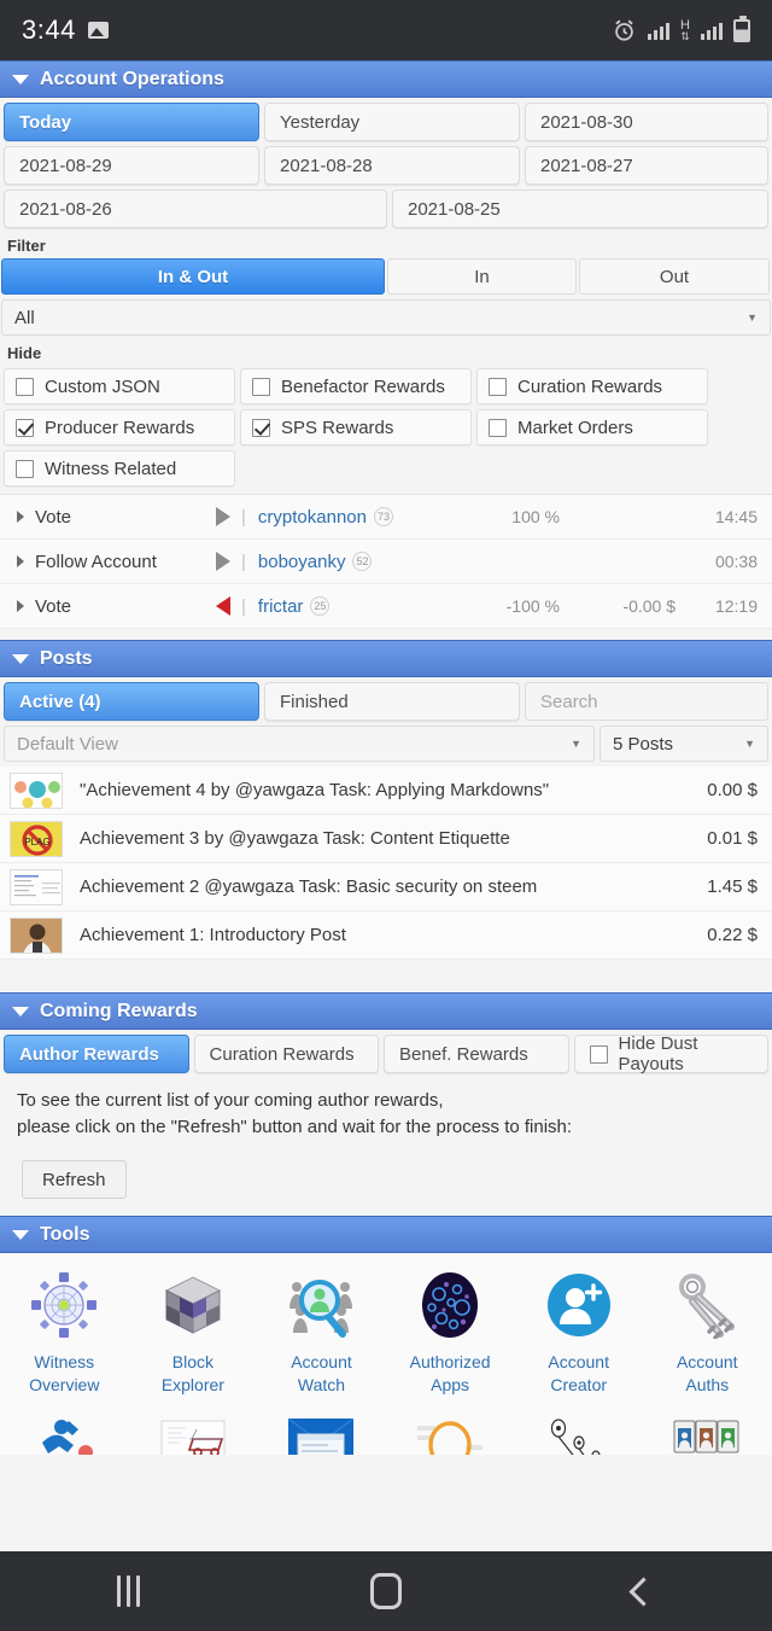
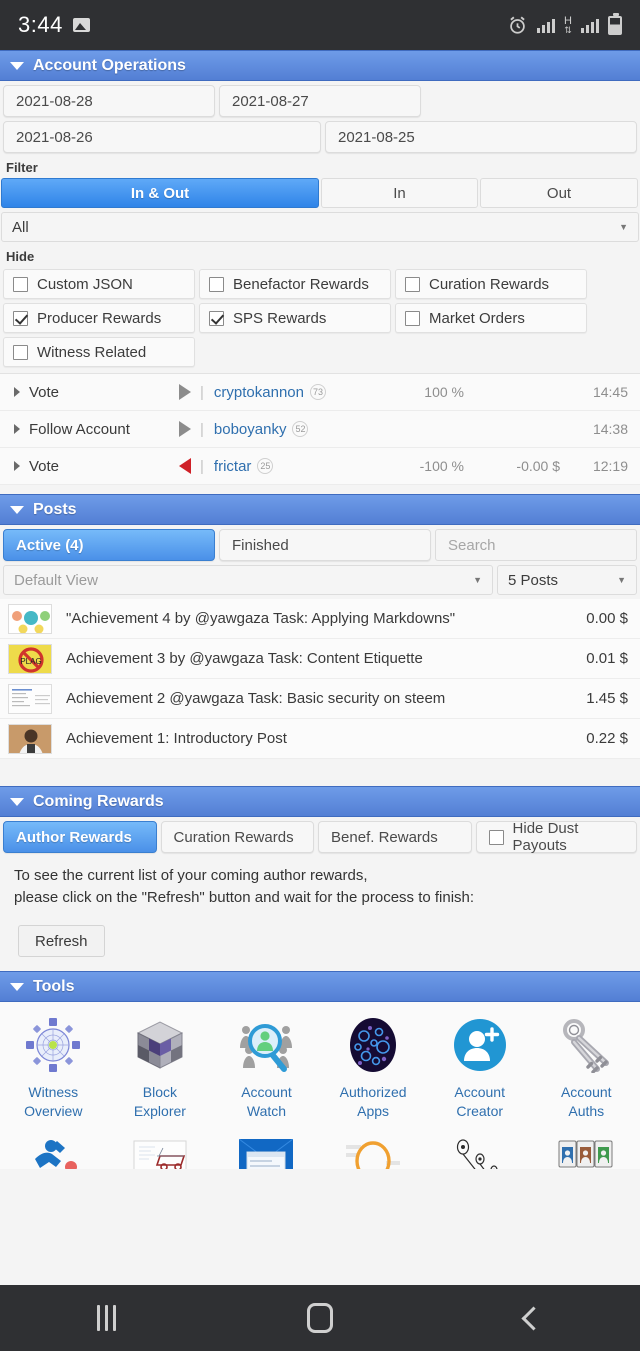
  3:44
  H
  ⇅
  Account Operations
- Today
- Yesterday
- 2021-08-30
- 2021-08-29
  2021-08-28
  2021-08-27
  2021-08-26
  2021-08-25
  Filter
  In & Out
  In
  Out
  All
  ▼
  Hide
  Custom JSON
  Benefactor Rewards
  Curation Rewards
  Producer Rewards
  SPS Rewards
  Market Orders
  Witness Related
  Vote
  |
  cryptokannon
  73
  100 %
  14:45
  Follow Account
  |
  boboyanky
  52
- 00:38
+ 14:38
  Vote
  |
  frictar
  25
  -100 %
  -0.00 $
  12:19
  Posts
  Active (4)
  Finished
  Search
  Default View
  ▼
  5 Posts
  ▼
  "Achievement 4 by @yawgaza Task: Applying Markdowns"
  0.00 $
  PLAG
  Achievement 3 by @yawgaza Task: Content Etiquette
  0.01 $
  Achievement 2 @yawgaza Task: Basic security on steem
  1.45 $
  Achievement 1: Introductory Post
  0.22 $
  Coming Rewards
  Author Rewards
  Curation Rewards
  Benef. Rewards
  Hide Dust Payouts
  To see the current list of your coming author rewards,
  please click on the "Refresh" button and wait for the process to finish:
  Refresh
  Tools
  Witness
  Overview
  Block
  Explorer
  Account
  Watch
  Authorized
  Apps
  Account
  Creator
  Account
  Auths
